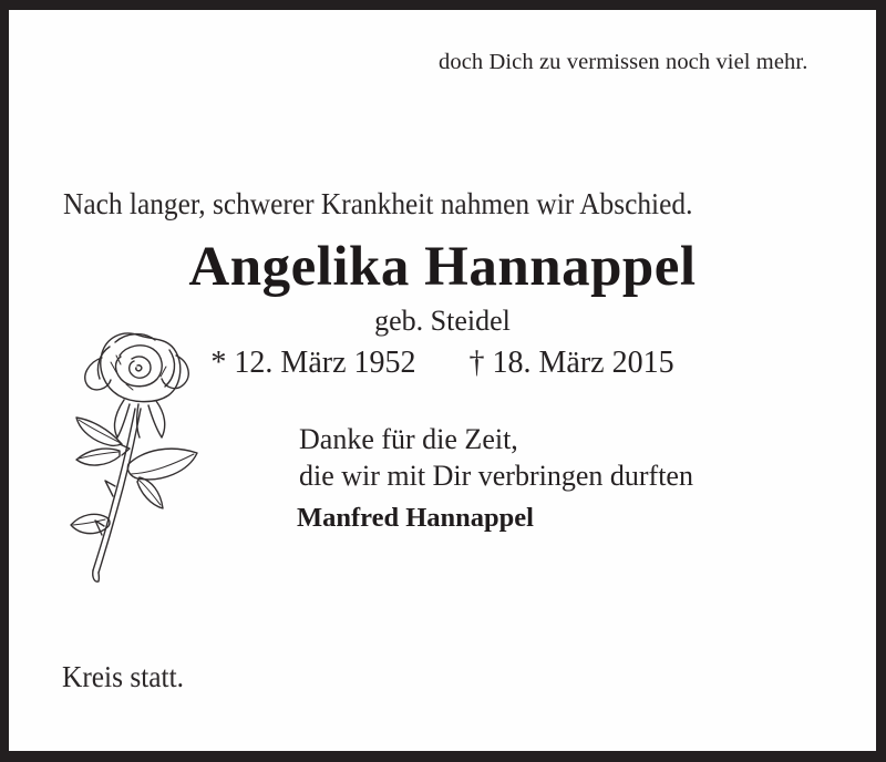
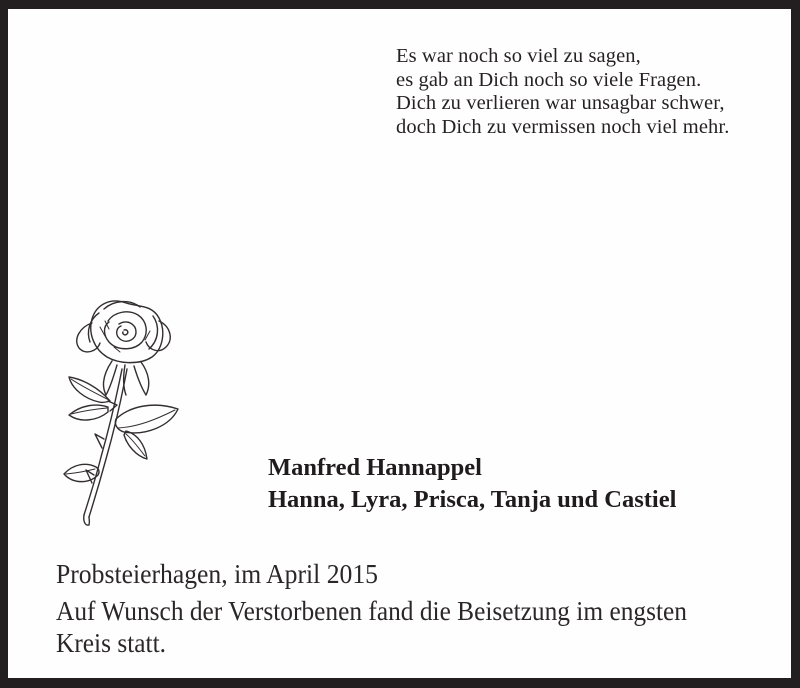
+ Es war noch so viel zu sagen,
+ es gab an Dich noch so viele Fragen.
+ Dich zu verlieren war unsagbar schwer,
  doch Dich zu vermissen noch viel mehr.
- Nach langer, schwerer Krankheit nahmen wir Abschied.
- Angelika Hannappel
- geb. Steidel
- * 12. März 1952
- † 18. März 2015
- Danke für die Zeit,
- die wir mit Dir verbringen durften
  Manfred Hannappel
+ Hanna, Lyra, Prisca, Tanja und Castiel
+ Probsteierhagen, im April 2015
+ Auf Wunsch der Verstorbenen fand die Beisetzung im engsten
  Kreis statt.
